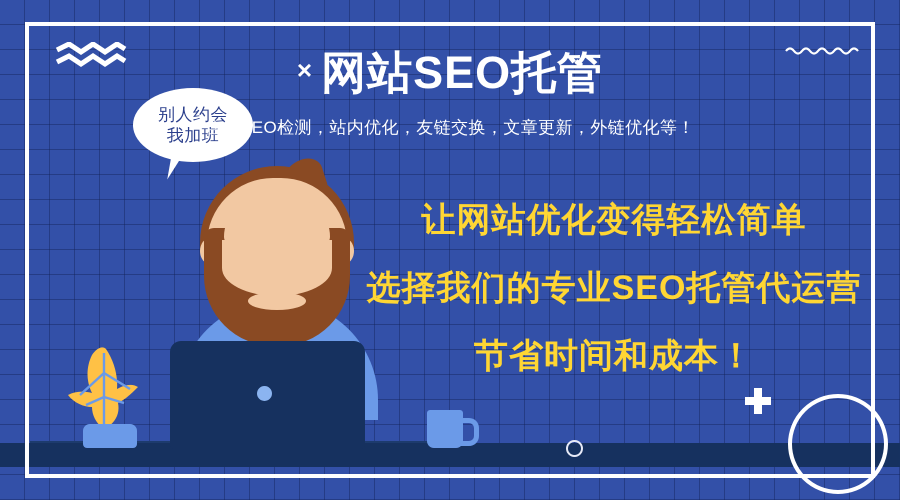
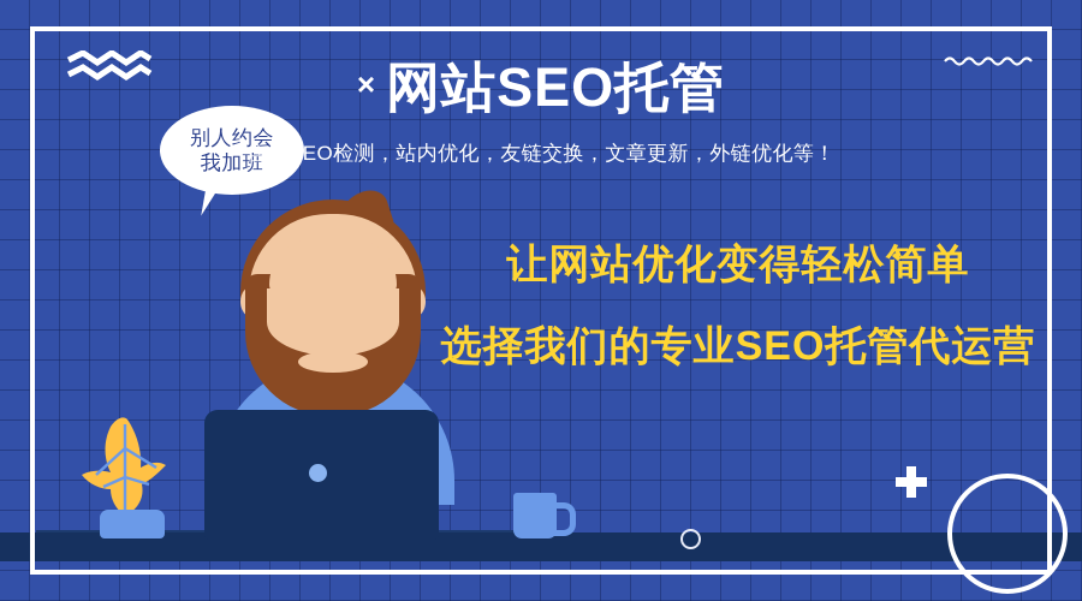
  别人约会
  我加班
  × 网站SEO托管
  含：SEO检测，站内优化，友链交换，文章更新，外链优化等！
  让网站优化变得轻松简单
  选择我们的专业SEO托管代运营
- 节省时间和成本！
